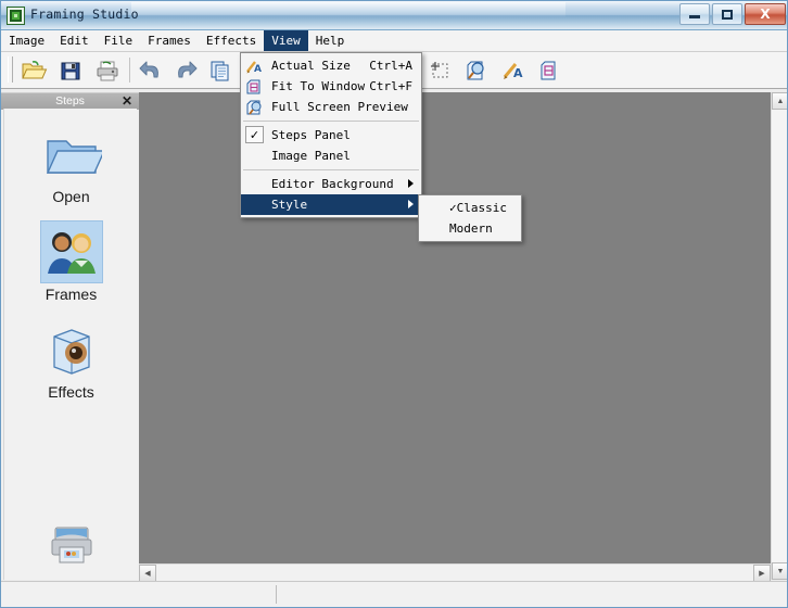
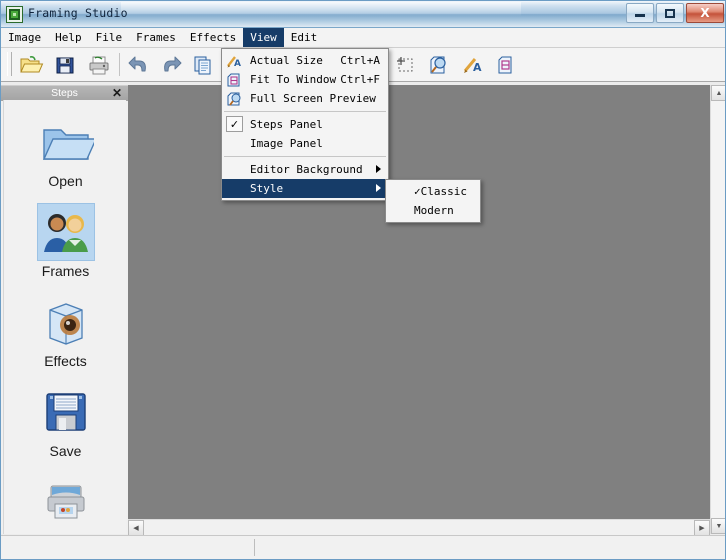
  Framing Studio
  X
  Image
- Edit
+ Help
  File
  Frames
  Effects
  View
- Help
+ Edit
  A
  Steps
  ✕
  Open
  Frames
  Effects
+ Save
  A
  Actual Size
  Ctrl+A
  Fit To Window
  Ctrl+F
  Full Screen Preview
  ✓
  Steps Panel
  Image Panel
  Editor Background
  Style
  ✓
  Classic
  Modern
